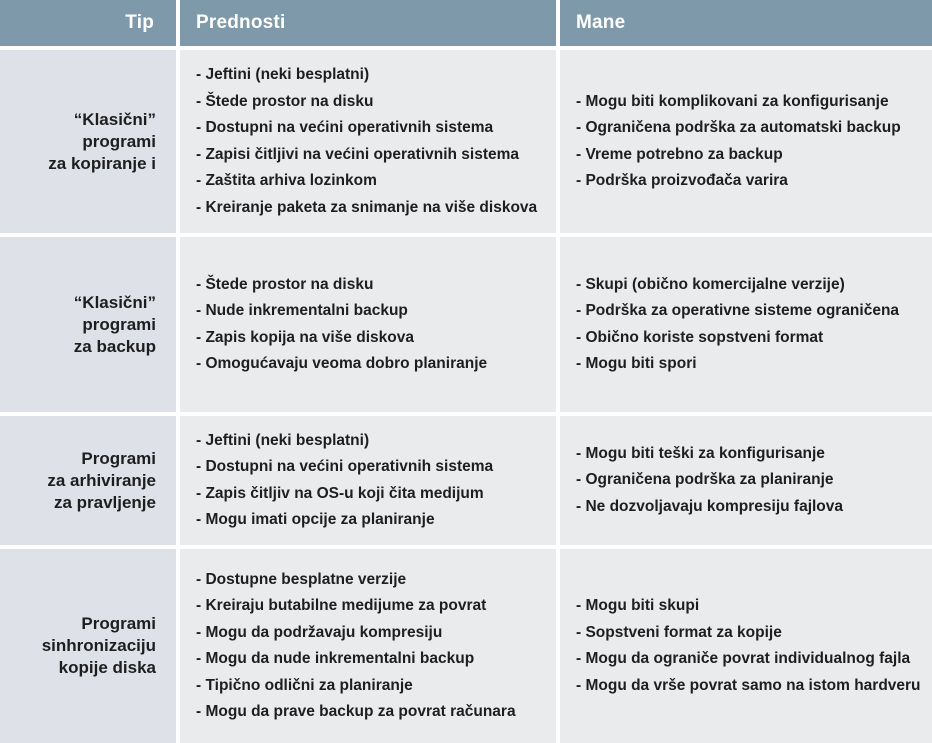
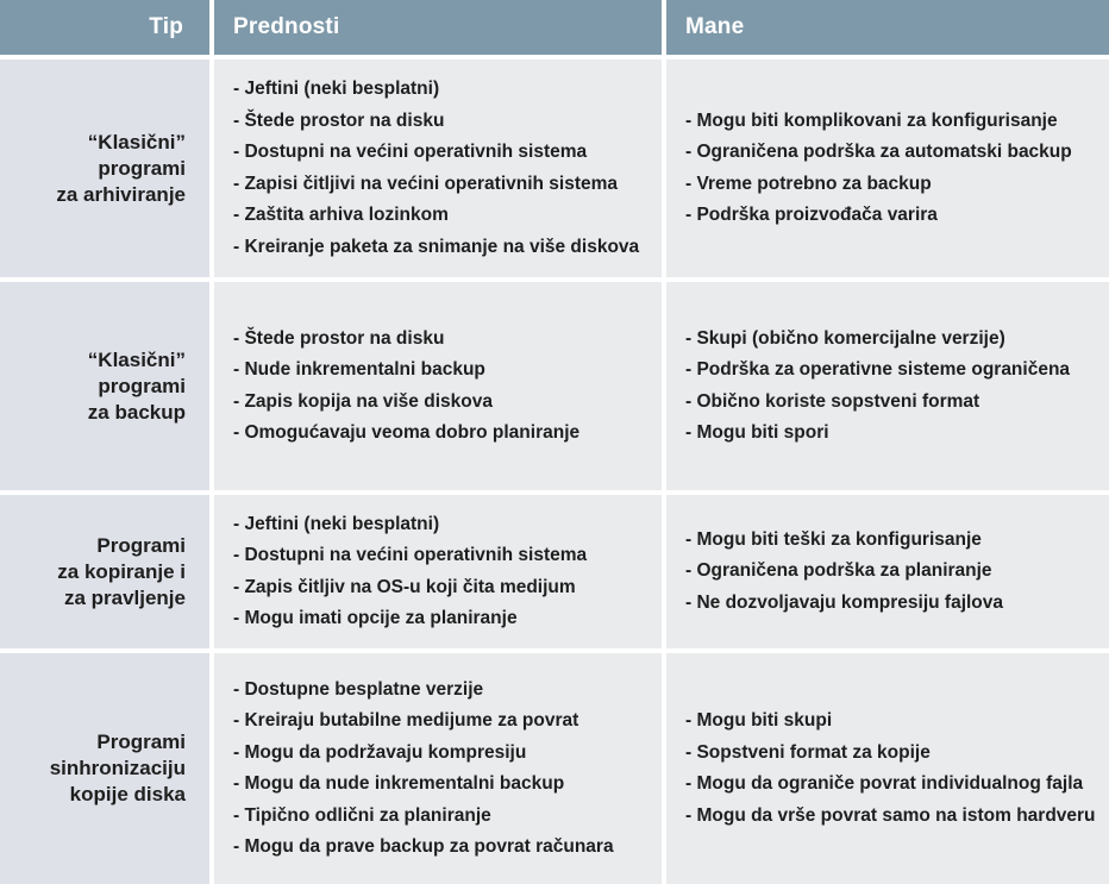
  Tip
  Prednosti
  Mane
  “Klasični”
  programi
- za kopiranje i
+ za arhiviranje
  - Jeftini (neki besplatni)
  - Štede prostor na disku
  - Dostupni na većini operativnih sistema
  - Zapisi čitljivi na većini operativnih sistema
  - Zaštita arhiva lozinkom
  - Kreiranje paketa za snimanje na više diskova
  - Mogu biti komplikovani za konfigurisanje
  - Ograničena podrška za automatski backup
  - Vreme potrebno za backup
  - Podrška proizvođača varira
  “Klasični”
  programi
  za backup
  - Štede prostor na disku
  - Nude inkrementalni backup
  - Zapis kopija na više diskova
  - Omogućavaju veoma dobro planiranje
  - Skupi (obično komercijalne verzije)
  - Podrška za operativne sisteme ograničena
  - Obično koriste sopstveni format
  - Mogu biti spori
  Programi
- za arhiviranje
+ za kopiranje i
  za pravljenje
  - Jeftini (neki besplatni)
  - Dostupni na većini operativnih sistema
  - Zapis čitljiv na OS-u koji čita medijum
  - Mogu imati opcije za planiranje
  - Mogu biti teški za konfigurisanje
  - Ograničena podrška za planiranje
  - Ne dozvoljavaju kompresiju fajlova
  Programi
  sinhronizaciju
  kopije diska
  - Dostupne besplatne verzije
  - Kreiraju butabilne medijume za povrat
  - Mogu da podržavaju kompresiju
  - Mogu da nude inkrementalni backup
  - Tipično odlični za planiranje
  - Mogu da prave backup za povrat računara
  - Mogu biti skupi
  - Sopstveni format za kopije
  - Mogu da ograniče povrat individualnog fajla
  - Mogu da vrše povrat samo na istom hardveru
